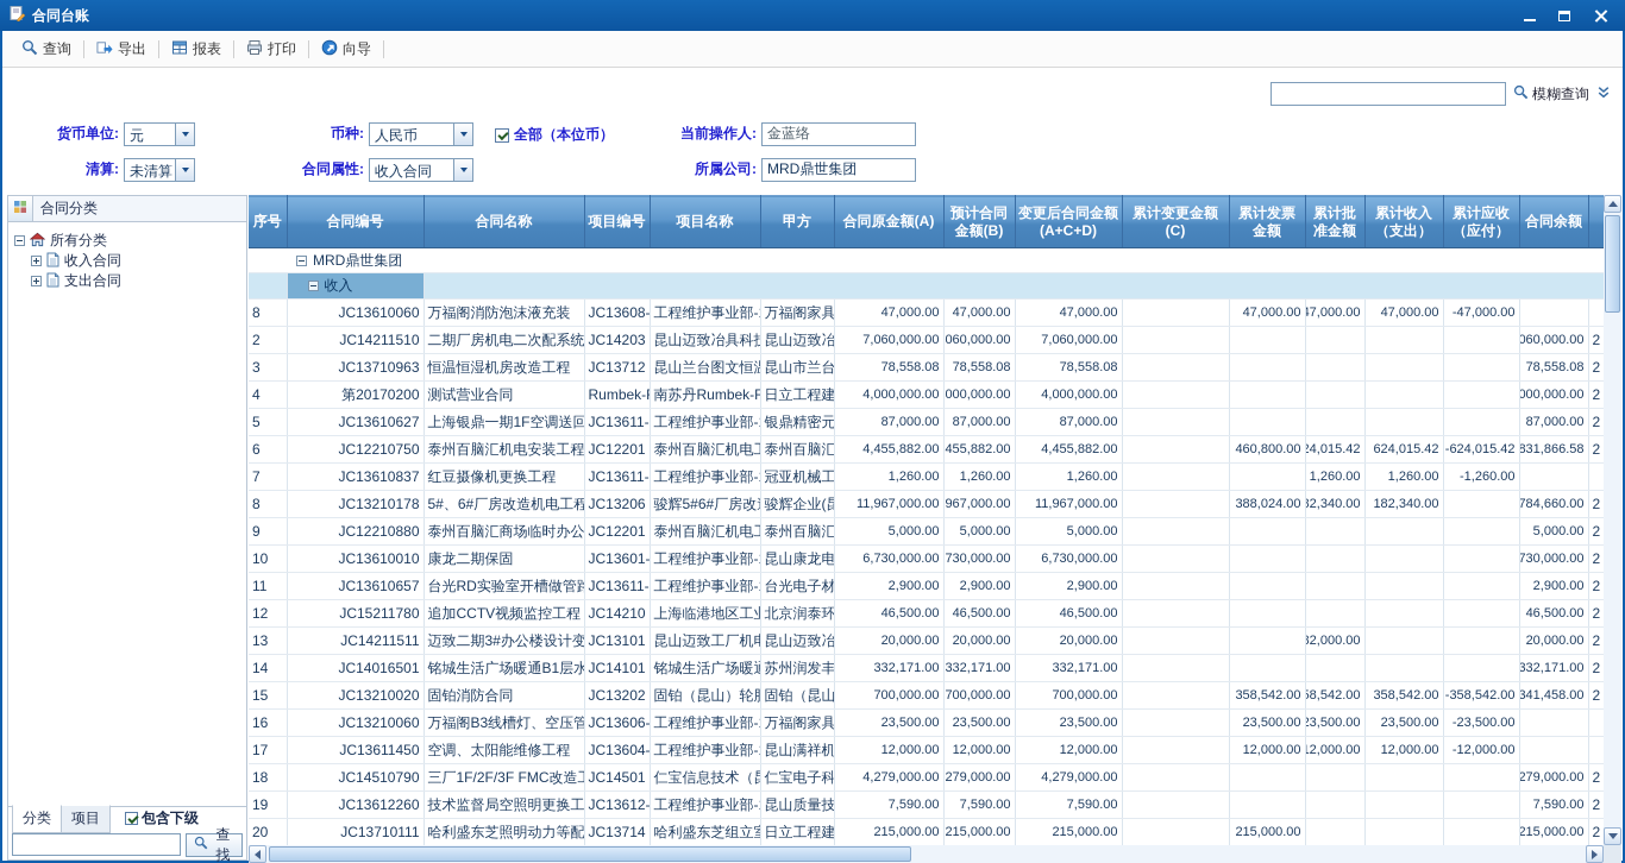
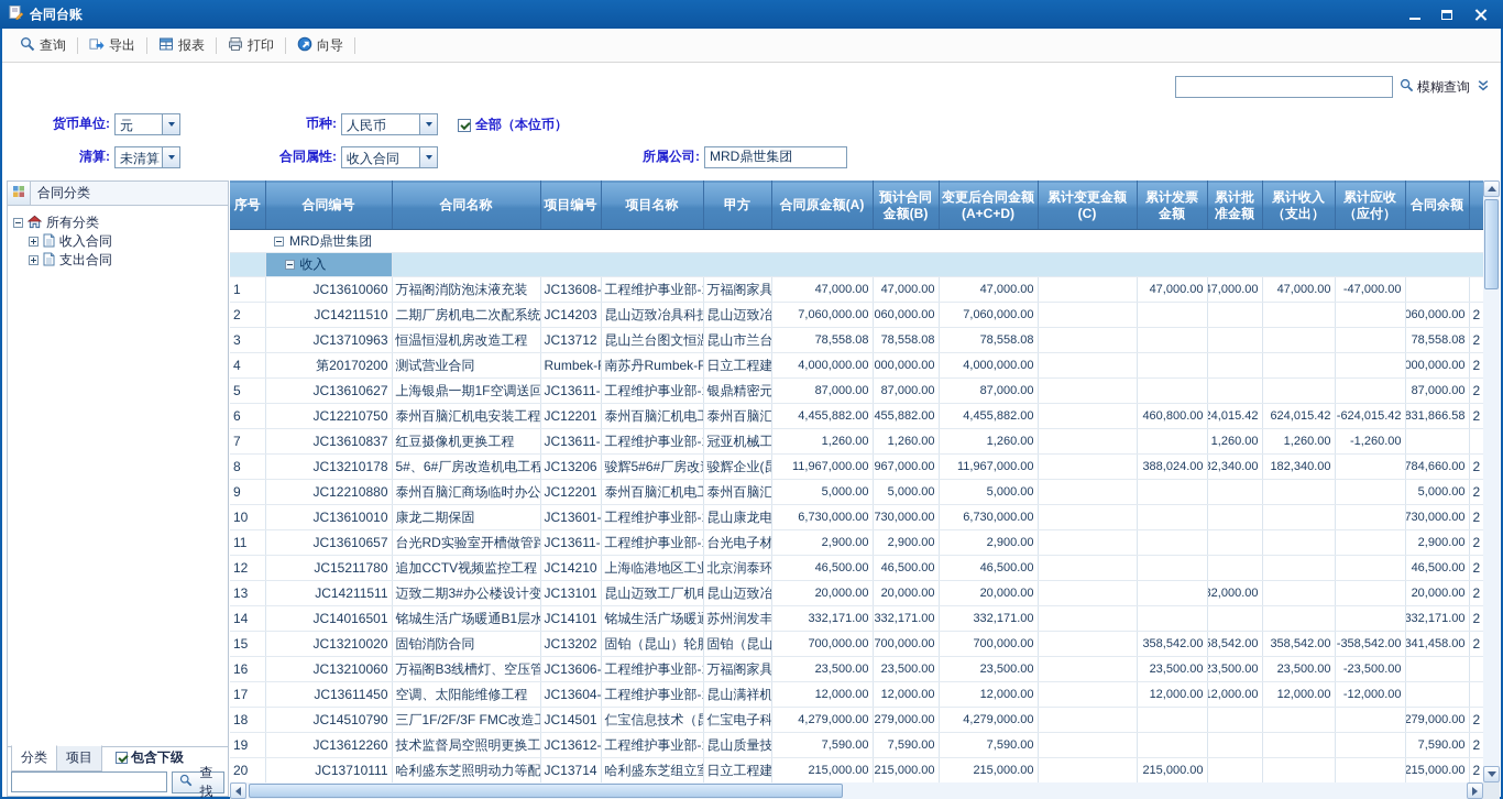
  合同台账
  查询
  导出
  报表
  打印
  向导
  模糊查询
  货币单位:
  元
  币种:
  人民币
  全部（本位币）
- 当前操作人:
- 金蓝络
  清算:
  未清算
  合同属性:
  收入合同
  所属公司:
  MRD鼎世集团
  合同分类
  所有分类
  收入合同
  支出合同
  分类
  项目
  包含下级
  查找
  序号	合同编号	合同名称	项目编号	项目名称	甲方	合同原金额(A)	预计合同金额(B)	变更后合同金额(A+C+D)	累计变更金额(C)	累计发票金额	累计批准金额	累计收入（支出）	累计应收（应付）	合同余额
  MRD鼎世集团
  	收入
- 8	JC13610060	万福阁消防泡沫液充装	JC13608-	工程维护事业部-	万福阁家具	47,000.00	47,000.00	47,000.00		47,000.00	47,000.00	47,000.00	-47,000.00
+ 1	JC13610060	万福阁消防泡沫液充装	JC13608-	工程维护事业部-	万福阁家具	47,000.00	47,000.00	47,000.00		47,000.00	47,000.00	47,000.00	-47,000.00
  2	JC14211510	二期厂房机电二次配系统	JC14203	昆山迈致冶具科	昆山迈致冶	7,060,000.00	,060,000.00	7,060,000.00						060,000.00	2
  3	JC13710963	恒温恒湿机房改造工程	JC13712	昆山兰台图文恒	昆山市兰台	78,558.08	78,558.08	78,558.08						78,558.08	2
  4	第20170200	测试营业合同	Rumbek-	南苏丹Rumbek-R	日立工程建	4,000,000.00	,000,000.00	4,000,000.00						000,000.00	2
  5	JC13610627	上海银鼎一期1F空调送回	JC13611-	工程维护事业部-	银鼎精密元	87,000.00	87,000.00	87,000.00						87,000.00	2
  6	JC12210750	泰州百脑汇机电安装工程	JC12201	泰州百脑汇机电	泰州百脑汇	4,455,882.00	,455,882.00	4,455,882.00		460,800.00	24,015.42	624,015.42	-624,015.42	831,866.58	2
  7	JC13610837	红豆摄像机更换工程	JC13611-	工程维护事业部-	冠亚机械工	1,260.00	1,260.00	1,260.00			1,260.00	1,260.00	-1,260.00
  8	JC13210178	5#、6#厂房改造机电工程	JC13206	骏辉5#6#厂房改	骏辉企业(昆	11,967,000.00	,967,000.00	11,967,000.00		388,024.00	82,340.00	182,340.00		784,660.00	2
  9	JC12210880	泰州百脑汇商场临时办公	JC12201	泰州百脑汇机电	泰州百脑汇	5,000.00	5,000.00	5,000.00						5,000.00	2
  10	JC13610010	康龙二期保固	JC13601-	工程维护事业部-	昆山康龙电	6,730,000.00	,730,000.00	6,730,000.00						730,000.00	2
  11	JC13610657	台光RD实验室开槽做管路	JC13611-	工程维护事业部-	台光电子材	2,900.00	2,900.00	2,900.00						2,900.00	2
  12	JC15211780	追加CCTV视频监控工程	JC14210	上海临港地区工	北京润泰环	46,500.00	46,500.00	46,500.00						46,500.00	2
  13	JC14211511	迈致二期3#办公楼设计变	JC13101	昆山迈致工厂机	昆山迈致冶	20,000.00	20,000.00	20,000.00			82,000.00			20,000.00	2
  14	JC14016501	铭城生活广场暖通B1层水	JC14101	铭城生活广场暖	苏州润发丰	332,171.00	332,171.00	332,171.00						332,171.00	2
  15	JC13210020	固铂消防合同	JC13202	固铂（昆山）轮	固铂（昆山	700,000.00	700,000.00	700,000.00		358,542.00	58,542.00	358,542.00	-358,542.00	341,458.00	2
  16	JC13210060	万福阁B3线槽灯、空压管	JC13606-	工程维护事业部-	万福阁家具	23,500.00	23,500.00	23,500.00		23,500.00	23,500.00	23,500.00	-23,500.00
  17	JC13611450	空调、太阳能维修工程	JC13604-	工程维护事业部-	昆山满祥机	12,000.00	12,000.00	12,000.00		12,000.00	12,000.00	12,000.00	-12,000.00
  18	JC14510790	三厂1F/2F/3F FMC改造	JC14501	仁宝信息技术（	仁宝电子科	4,279,000.00	,279,000.00	4,279,000.00						279,000.00	2
  19	JC13612260	技术监督局空照明更换工	JC13612-	工程维护事业部-	昆山质量技	7,590.00	7,590.00	7,590.00						7,590.00	2
  20	JC13710111	哈利盛东芝照明动力等配	JC13714	哈利盛东芝组立	日立工程建	215,000.00	215,000.00	215,000.00		215,000.00				215,000.00	2
